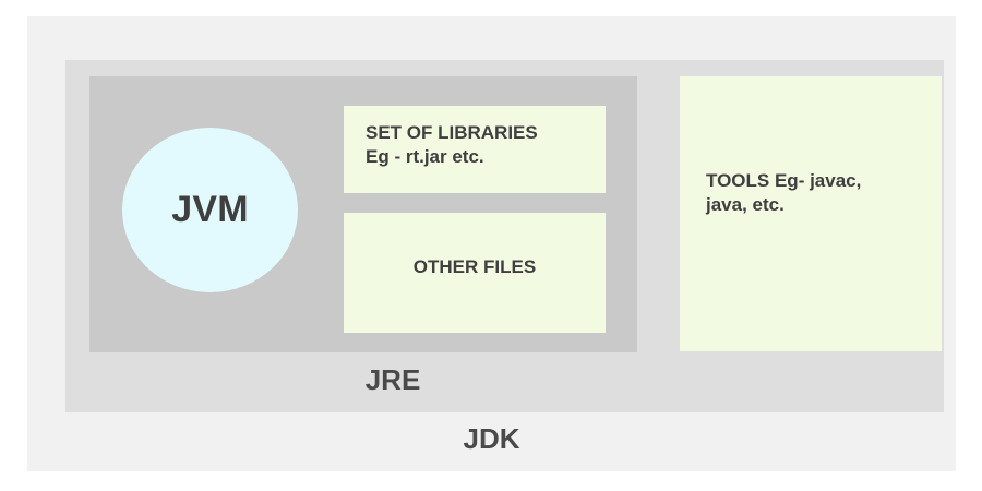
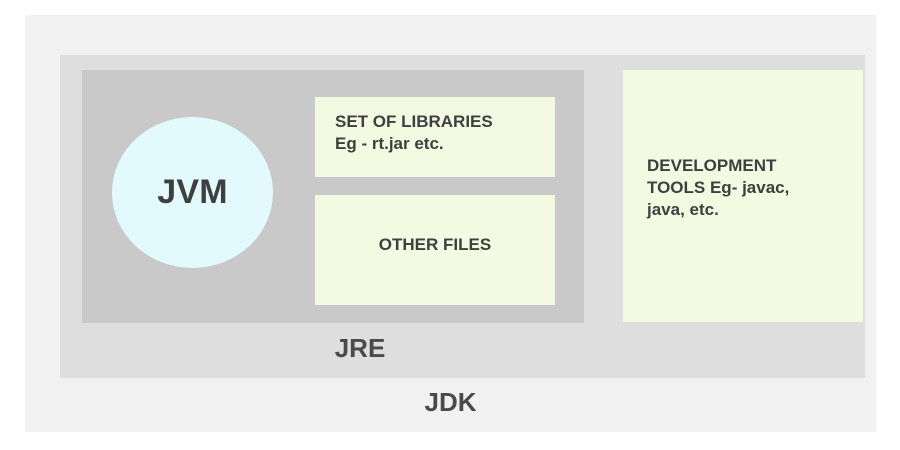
  JVM
  SET OF LIBRARIES
  Eg - rt.jar etc.
  OTHER FILES
+ DEVELOPMENT
  TOOLS Eg- javac,
  java, etc.
  JRE
  JDK
